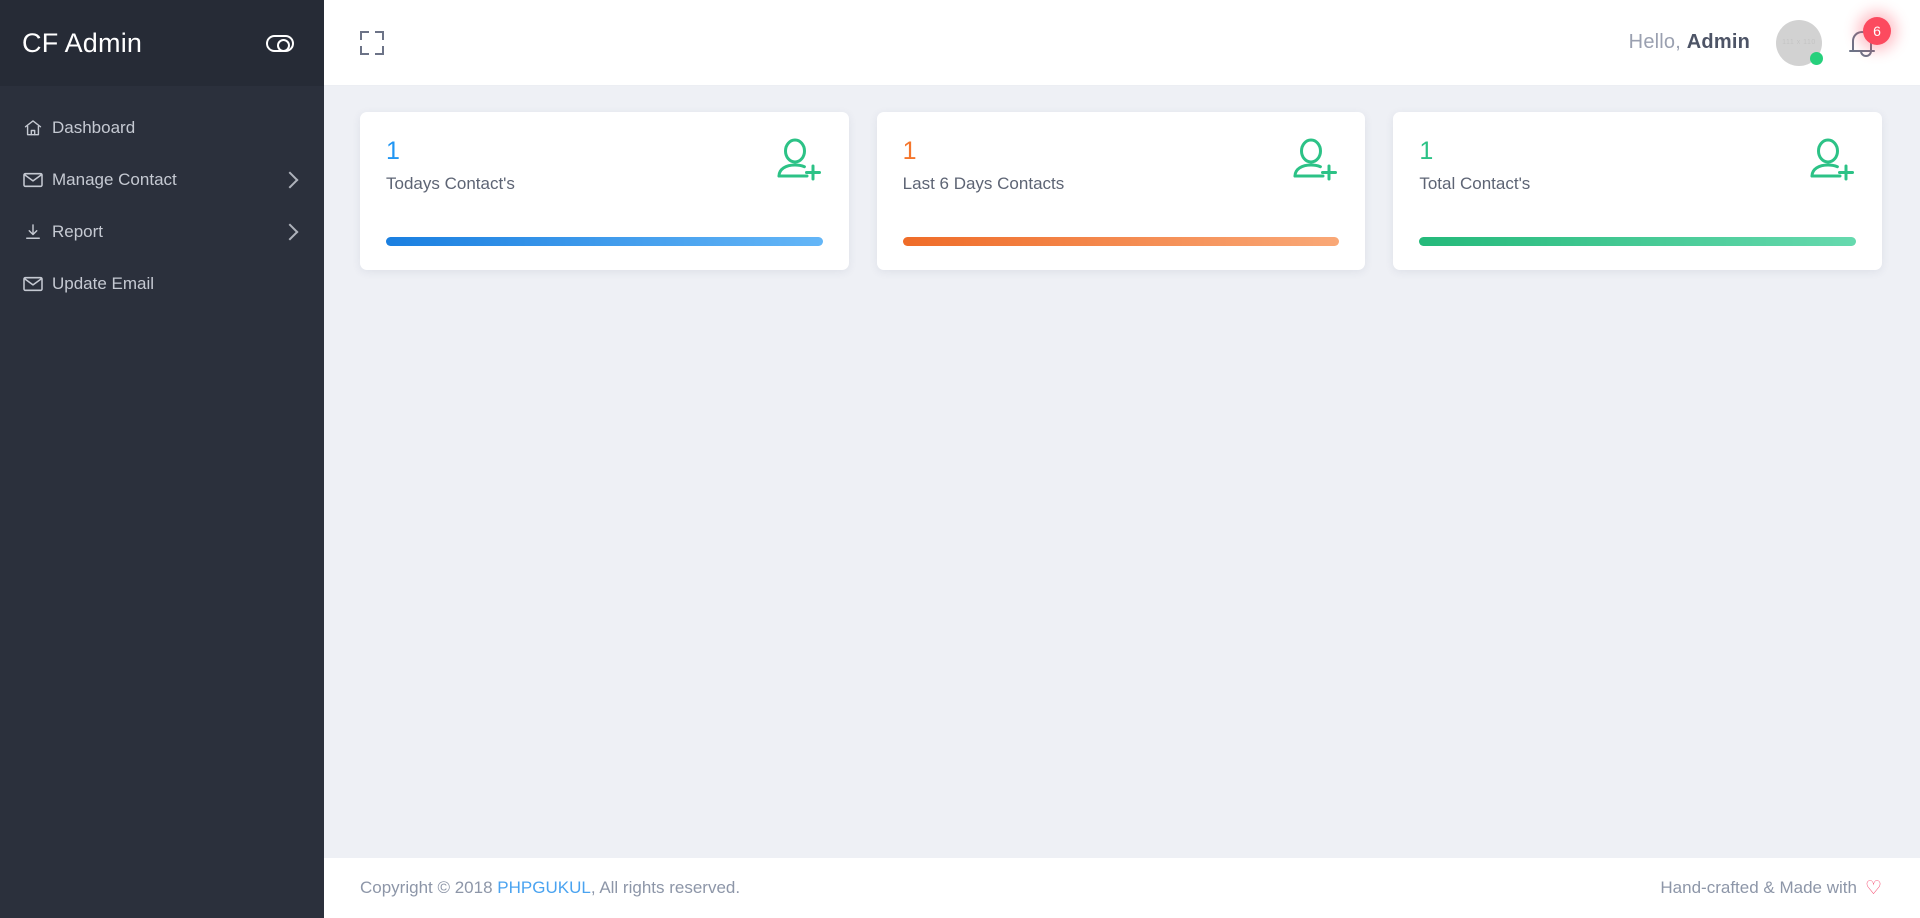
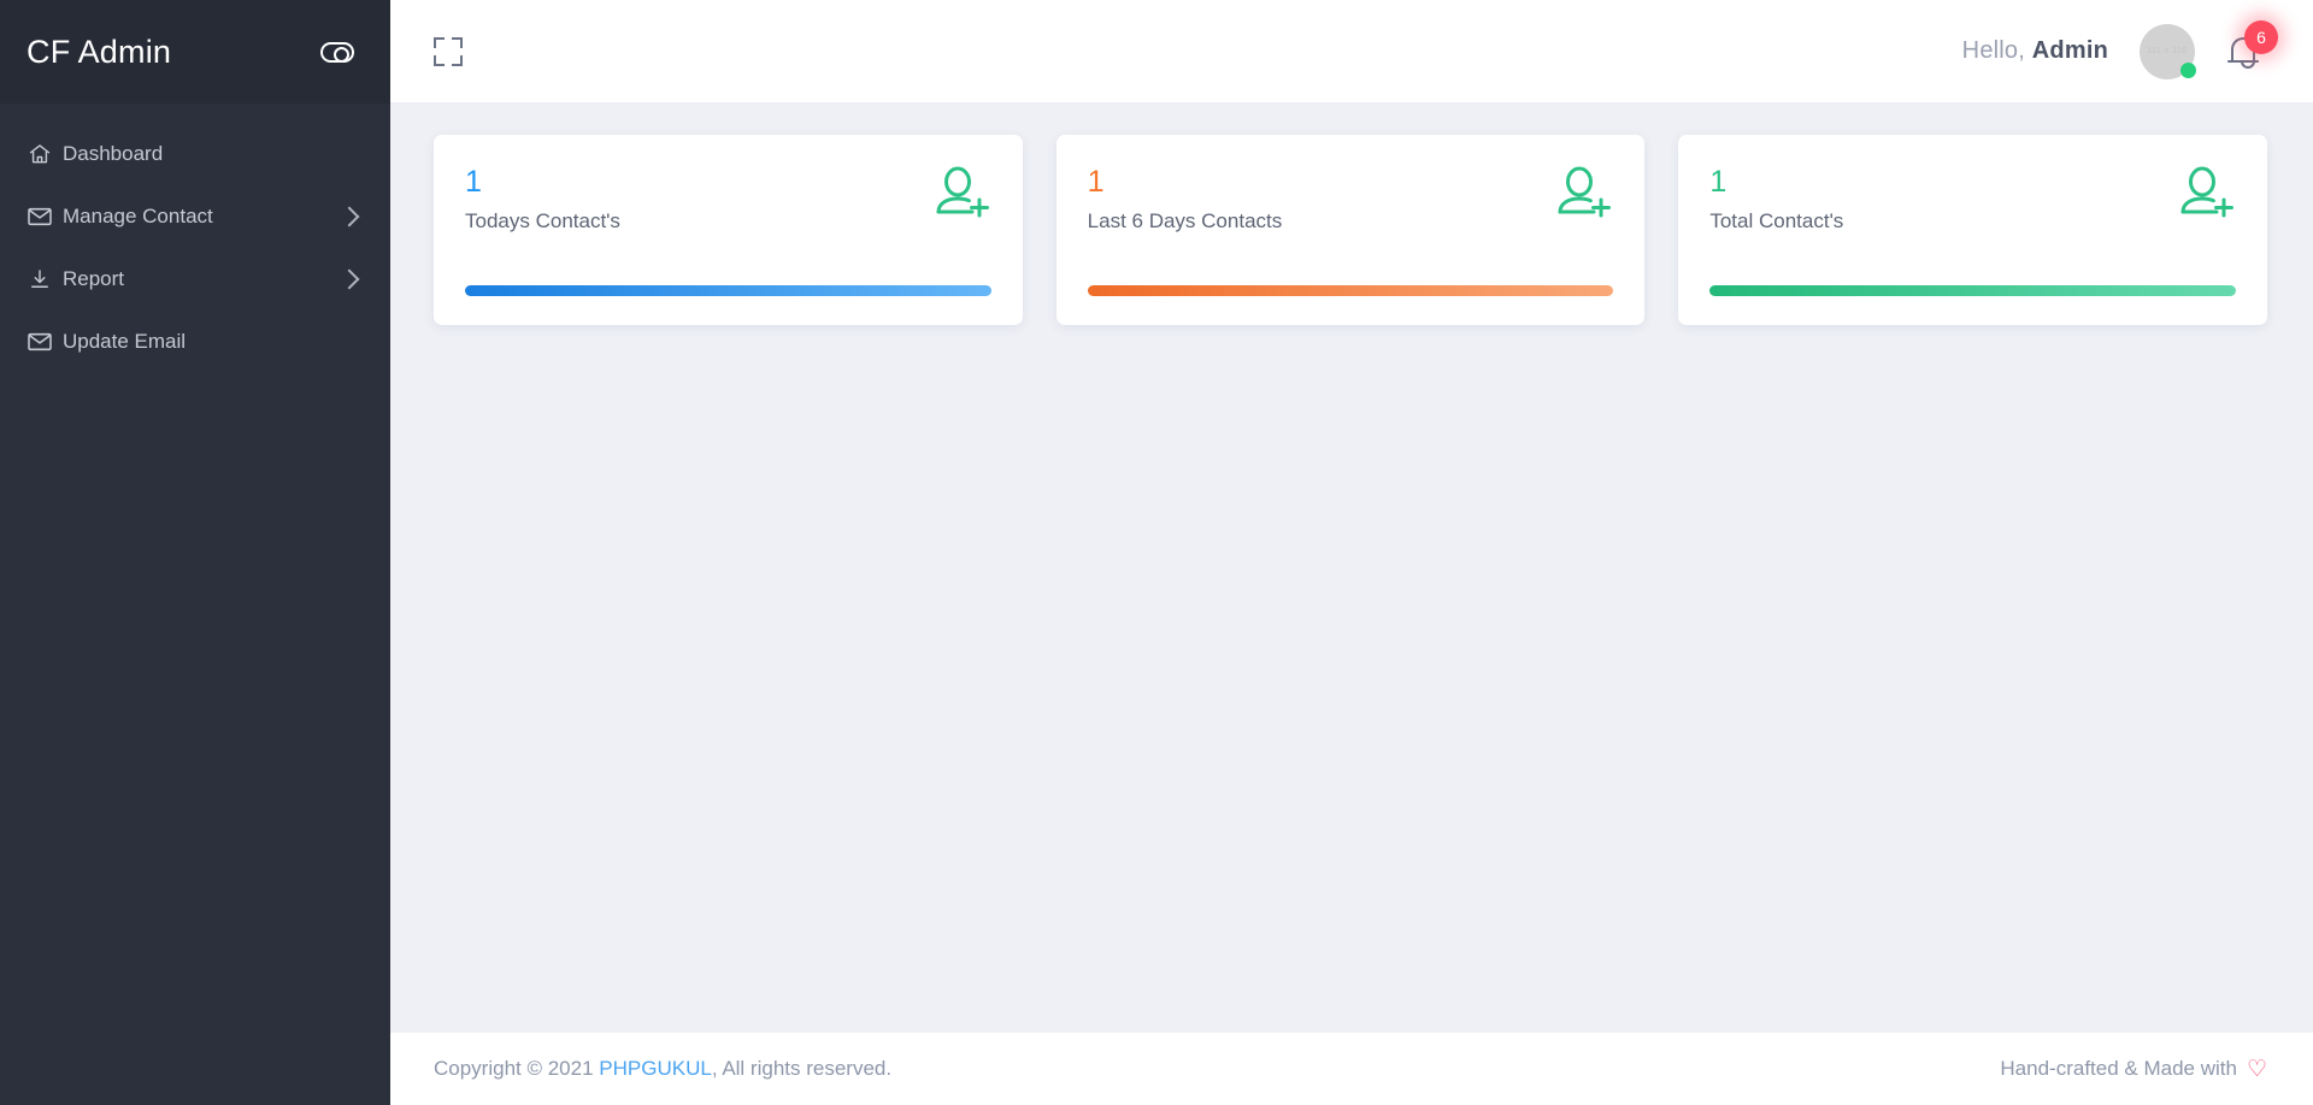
  CF Admin
  Dashboard
  Manage Contact
  Report
  Update Email
  Hello, Admin
  6
  1
  Todays Contact's
  1
  Last 6 Days Contacts
  1
  Total Contact's
- Copyright © 2018 PHPGUKUL, All rights reserved.
+ Copyright © 2021 PHPGUKUL, All rights reserved.
  Hand-crafted & Made with
  ♡
